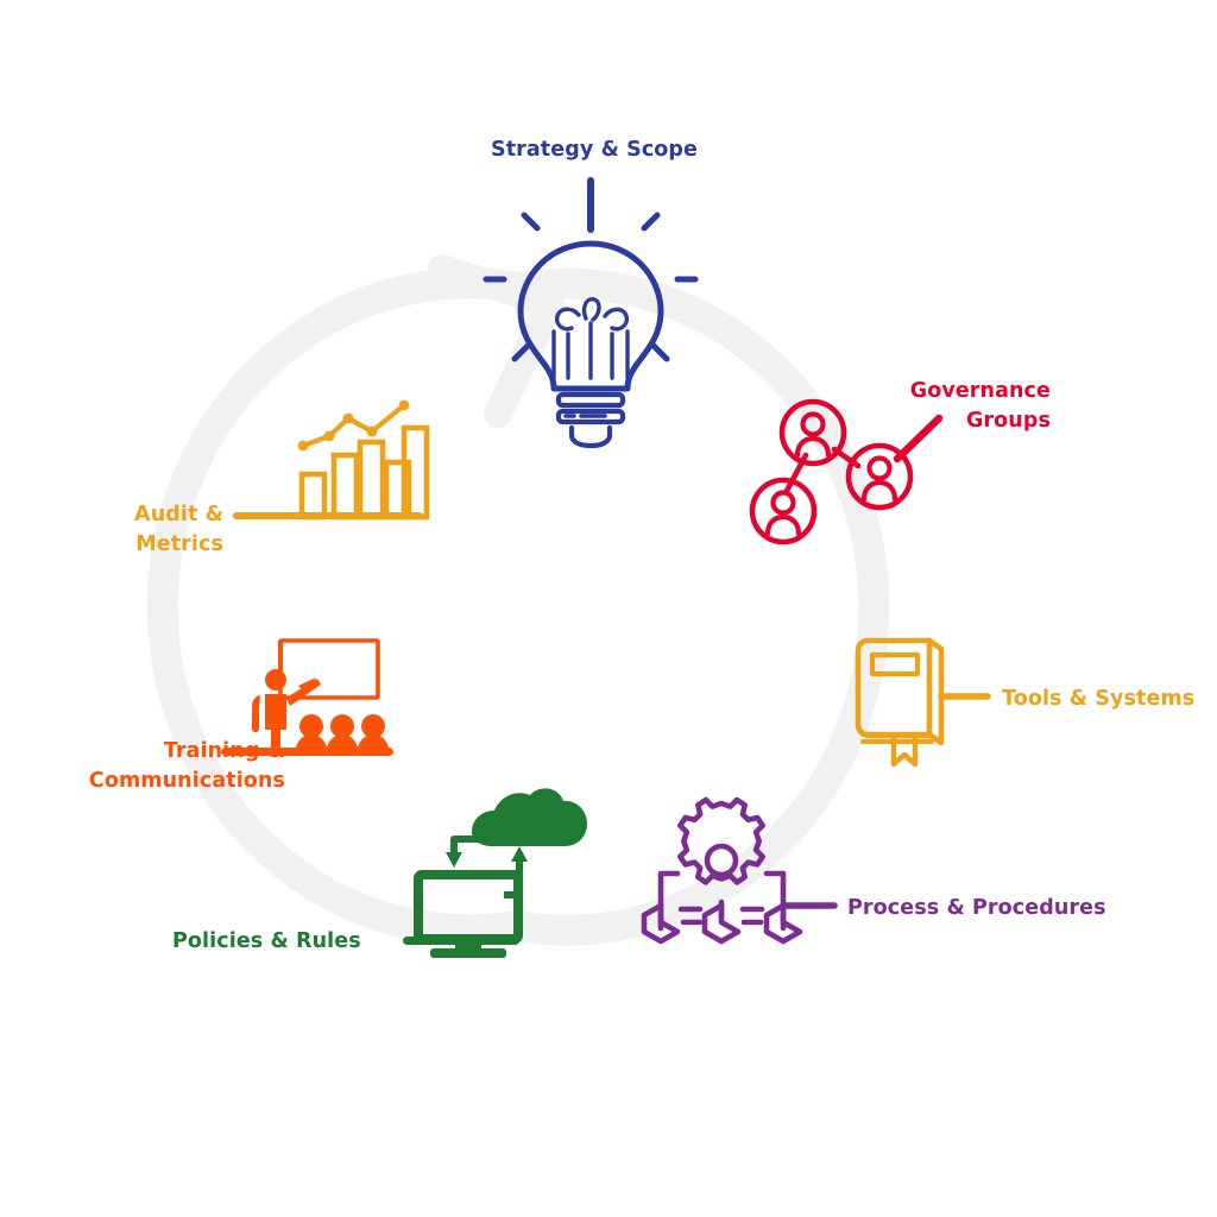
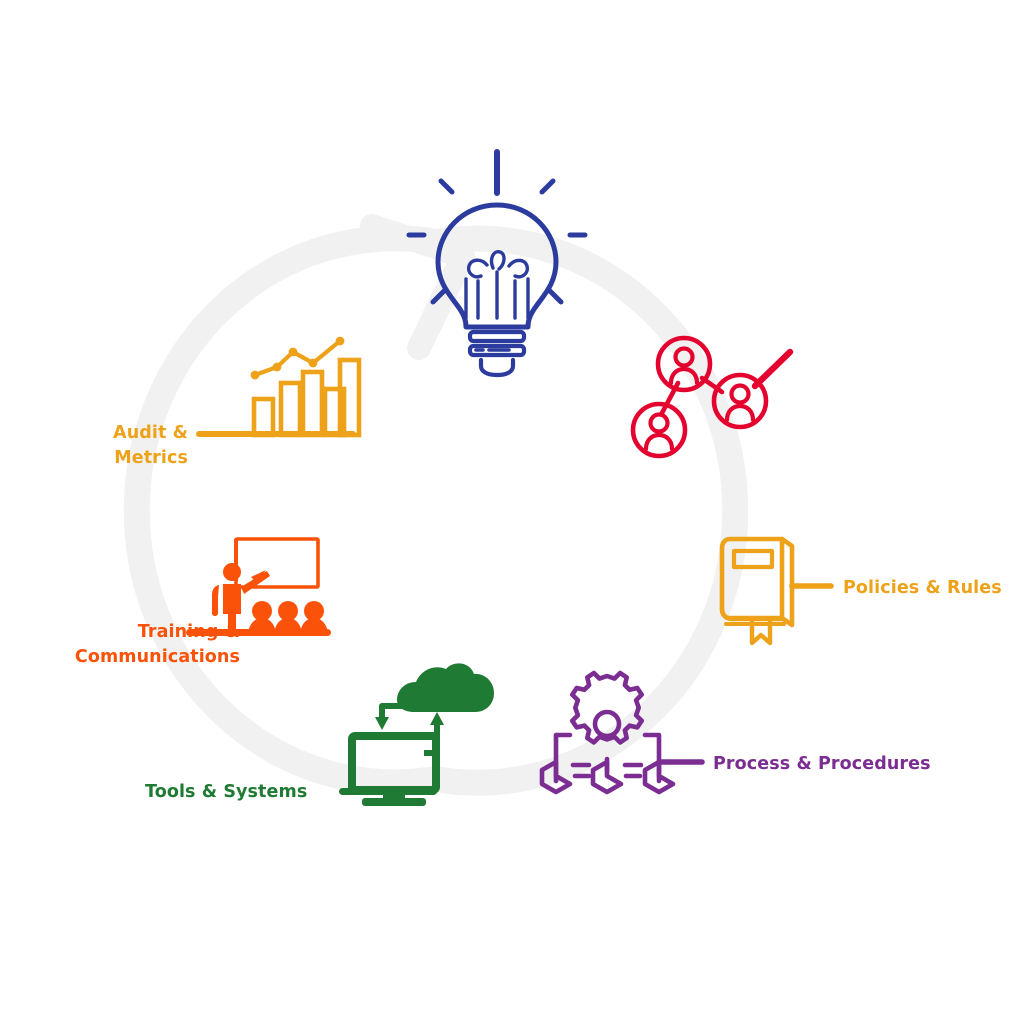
- Strategy & Scope
- Governance
- Groups
- Tools & Systems
+ Policies & Rules
  Process & Procedures
- Policies & Rules
+ Tools & Systems
  Training &
  Communications
  Audit &
  Metrics
